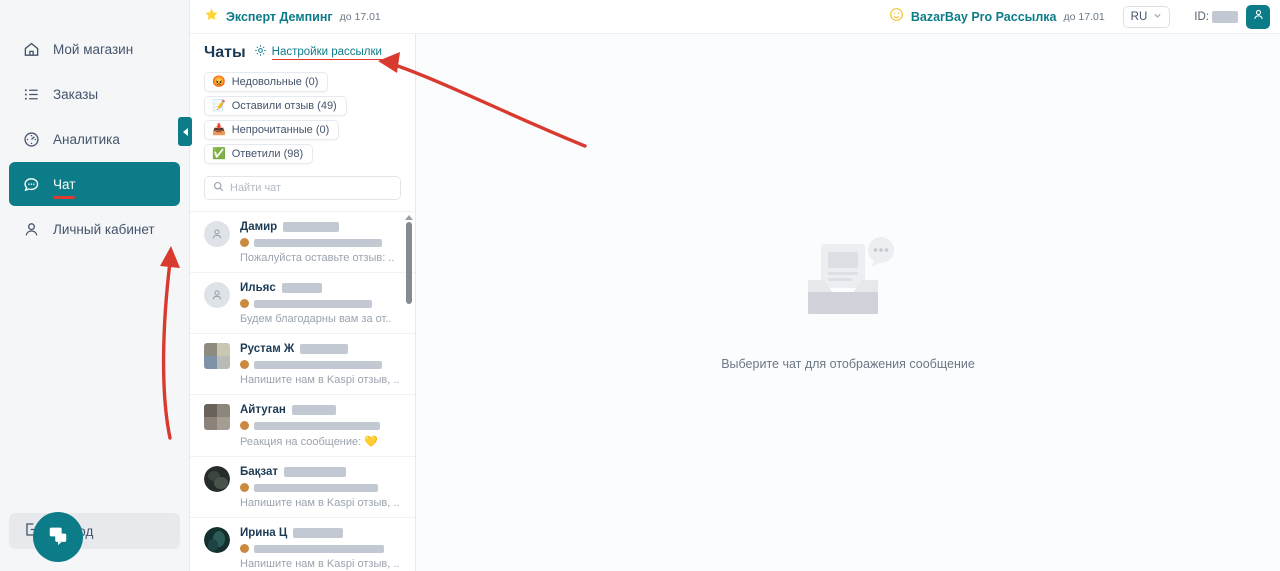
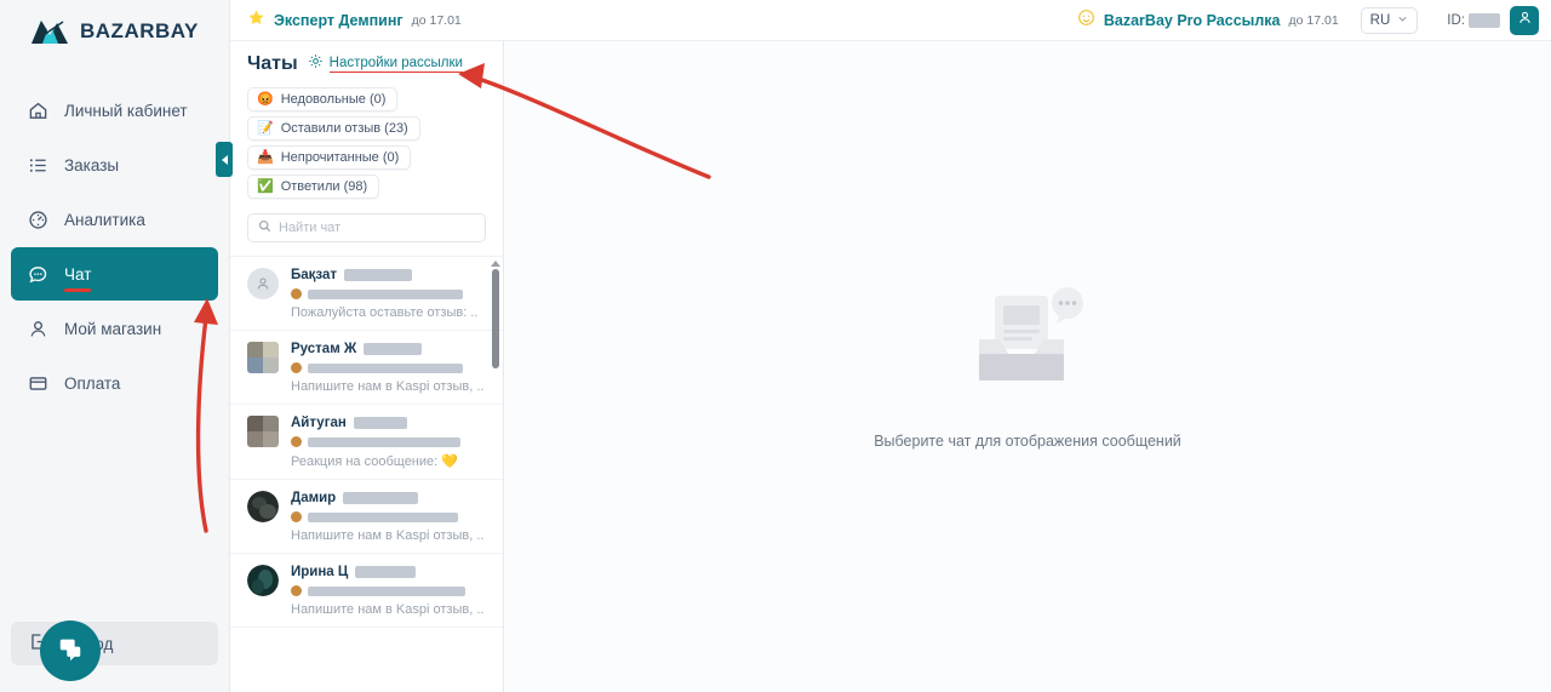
+ BAZARBAY
- Мой магазин
+ Личный кабинет
  Заказы
  Аналитика
  Чат
- Личный кабинет
+ Мой магазин
+ Оплата
  Эксперт Демпинг
  до 17.01
  BazarBay Pro Рассылка
  до 17.01
  RU
  ID:
  Чаты
  Настройки рассылки
  😡
  Недовольные (0)
  📝
- Оставили отзыв (49)
+ Оставили отзыв (23)
  📥
  Непрочитанные (0)
  ✅
  Ответили (98)
  Найти чат
- Дамир
+ Бақзат
  Пожалуйста оставьте отзыв: ..
- Ильяс
- Будем благодарны вам за от..
  Рустам Ж
  Напишите нам в Kaspi отзыв, ..
  Айтуган
  Реакция на сообщение: 💛
- Бақзат
+ Дамир
  Напишите нам в Kaspi отзыв, ..
  Ирина Ц
  Напишите нам в Kaspi отзыв, ..
- Выберите чат для отображения сообщение
+ Выберите чат для отображения сообщений
